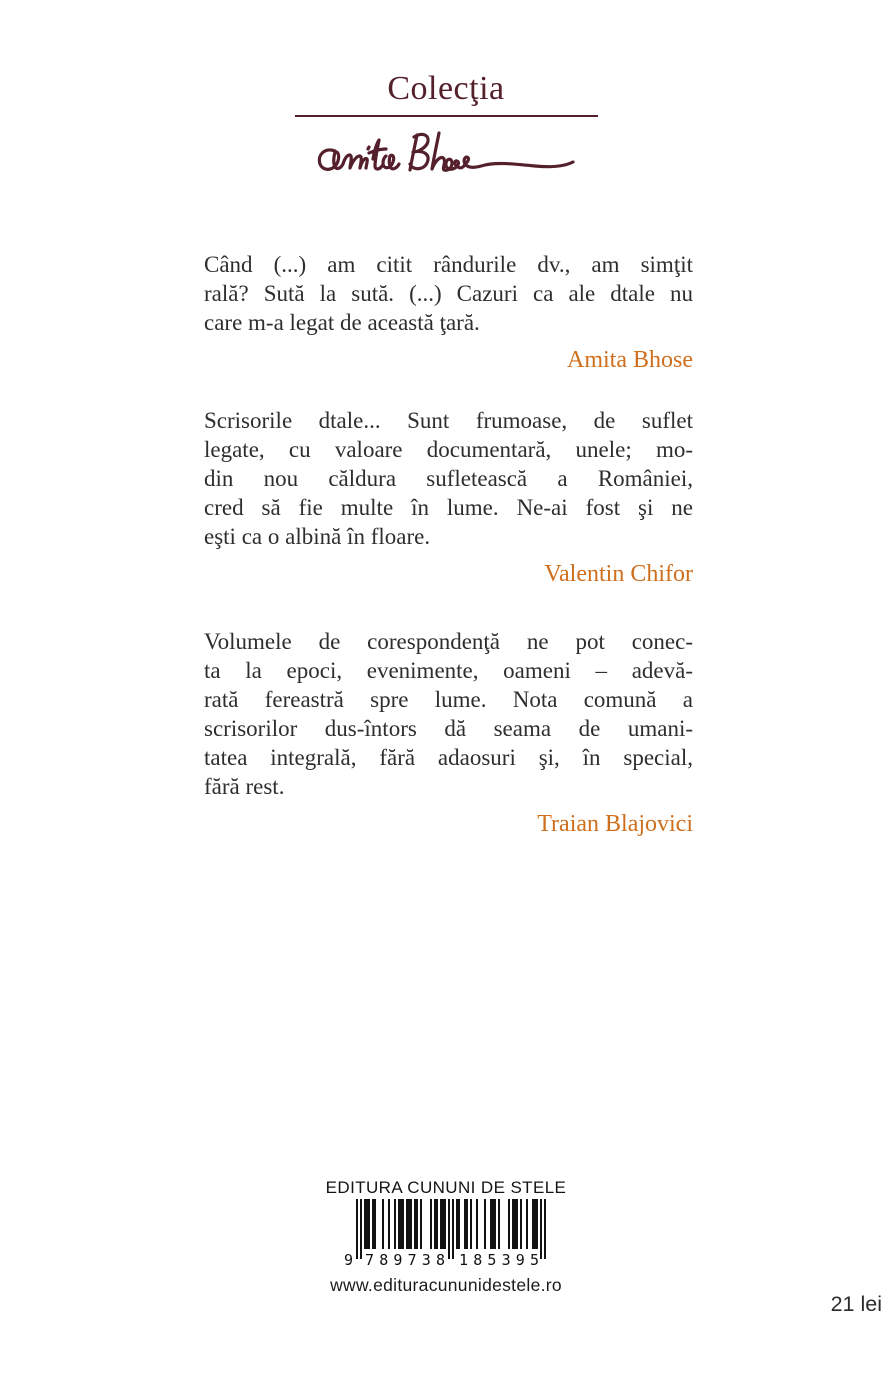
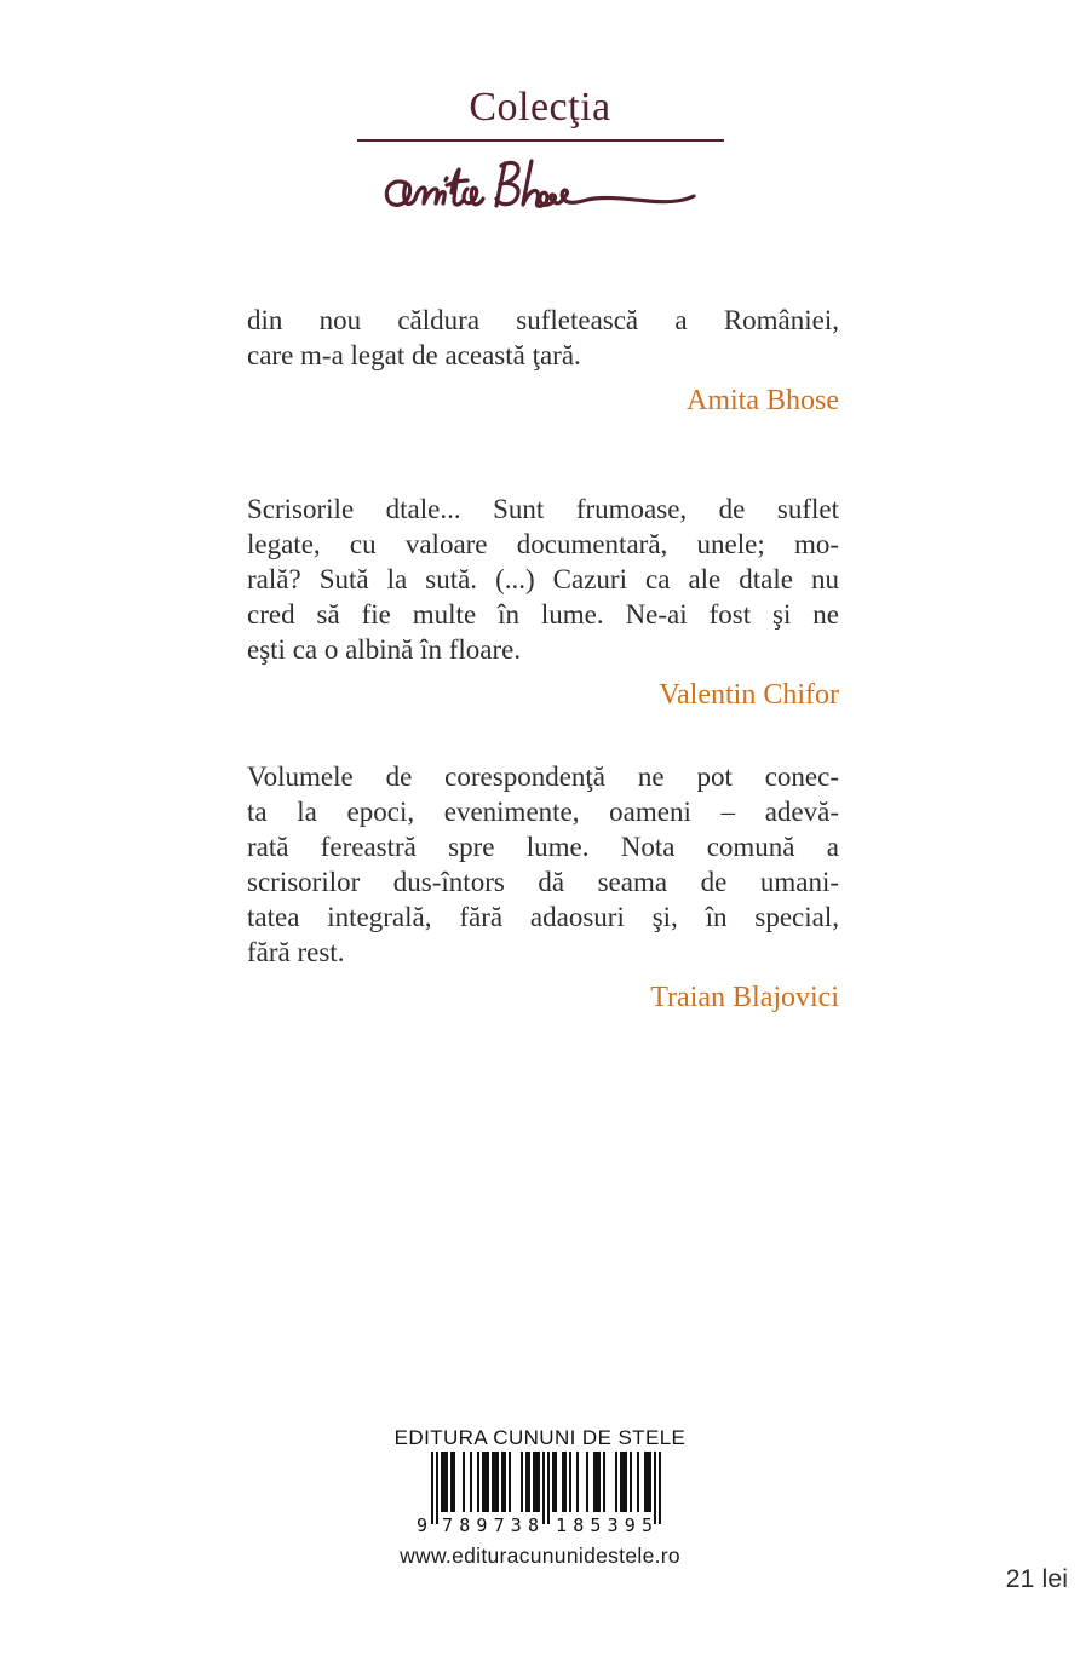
  Colecţia
- Când (...) am citit rândurile dv., am simţit
- rală? Sută la sută. (...) Cazuri ca ale dtale nu
+ din nou căldura sufletească a României,
  care m-a legat de această ţară.
  Amita Bhose
  Scrisorile dtale... Sunt frumoase, de suflet
  legate, cu valoare documentară, unele; mo-
- din nou căldura sufletească a României,
+ rală? Sută la sută. (...) Cazuri ca ale dtale nu
  cred să fie multe în lume. Ne-ai fost şi ne
  eşti ca o albină în floare.
  Valentin Chifor
  Volumele de corespondenţă ne pot conec-
  ta la epoci, evenimente, oameni – adevă-
  rată fereastră spre lume. Nota comună a
  scrisorilor dus-întors dă seama de umani-
  tatea integrală, fără adaosuri şi, în special,
  fără rest.
  Traian Blajovici
  EDITURA CUNUNI DE STELE
  9
  789738
  185395
  www.edituracununidestele.ro
  21 lei
